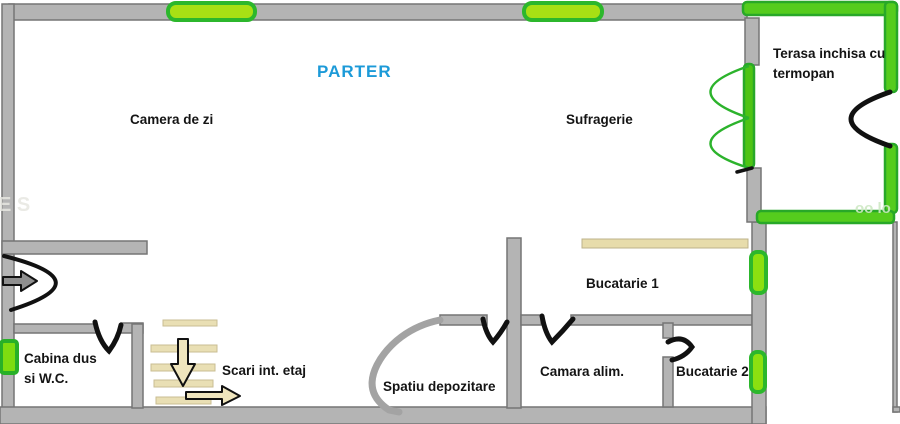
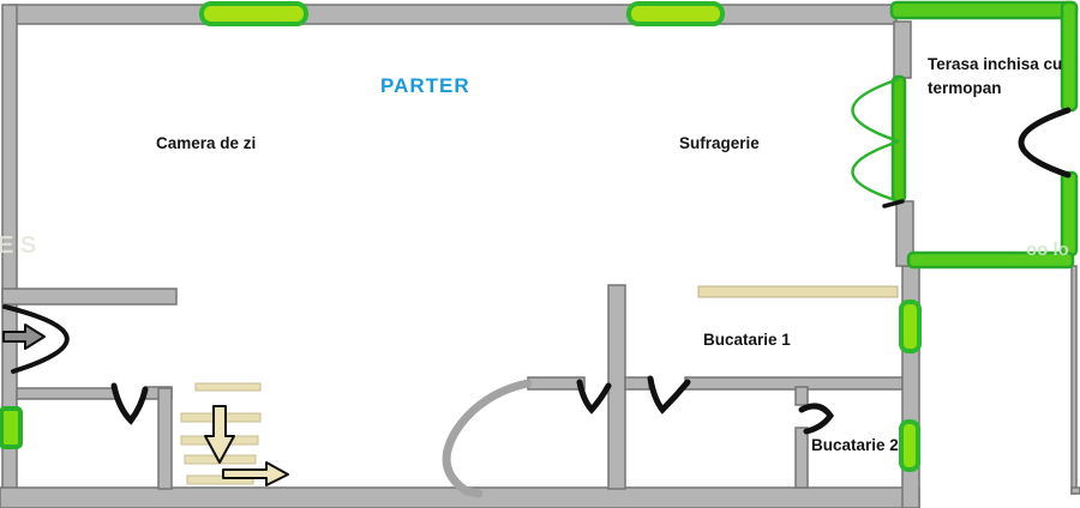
  E S
  oo lo
  PARTER
  Camera de zi
  Sufragerie
  Terasa inchisa cu termopan
  Bucatarie 1
- Cabina dus si W.C.
- Scari int. etaj
- Spatiu depozitare
- Camara alim.
  Bucatarie 2
